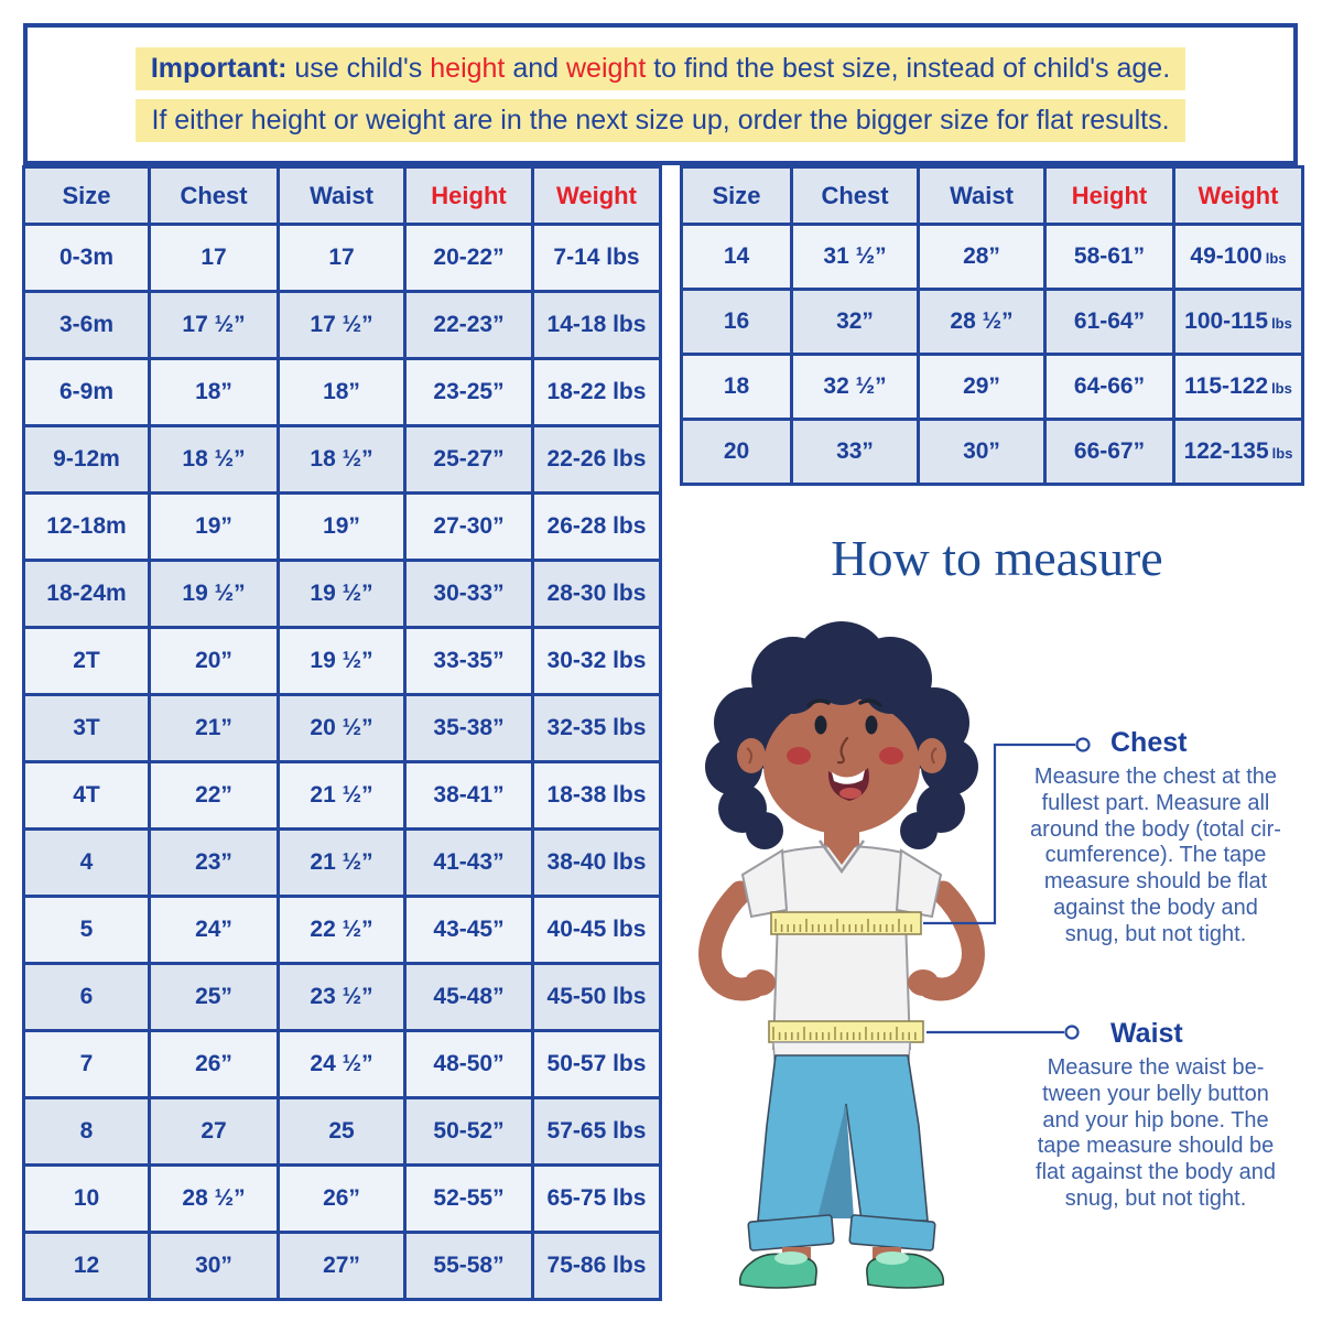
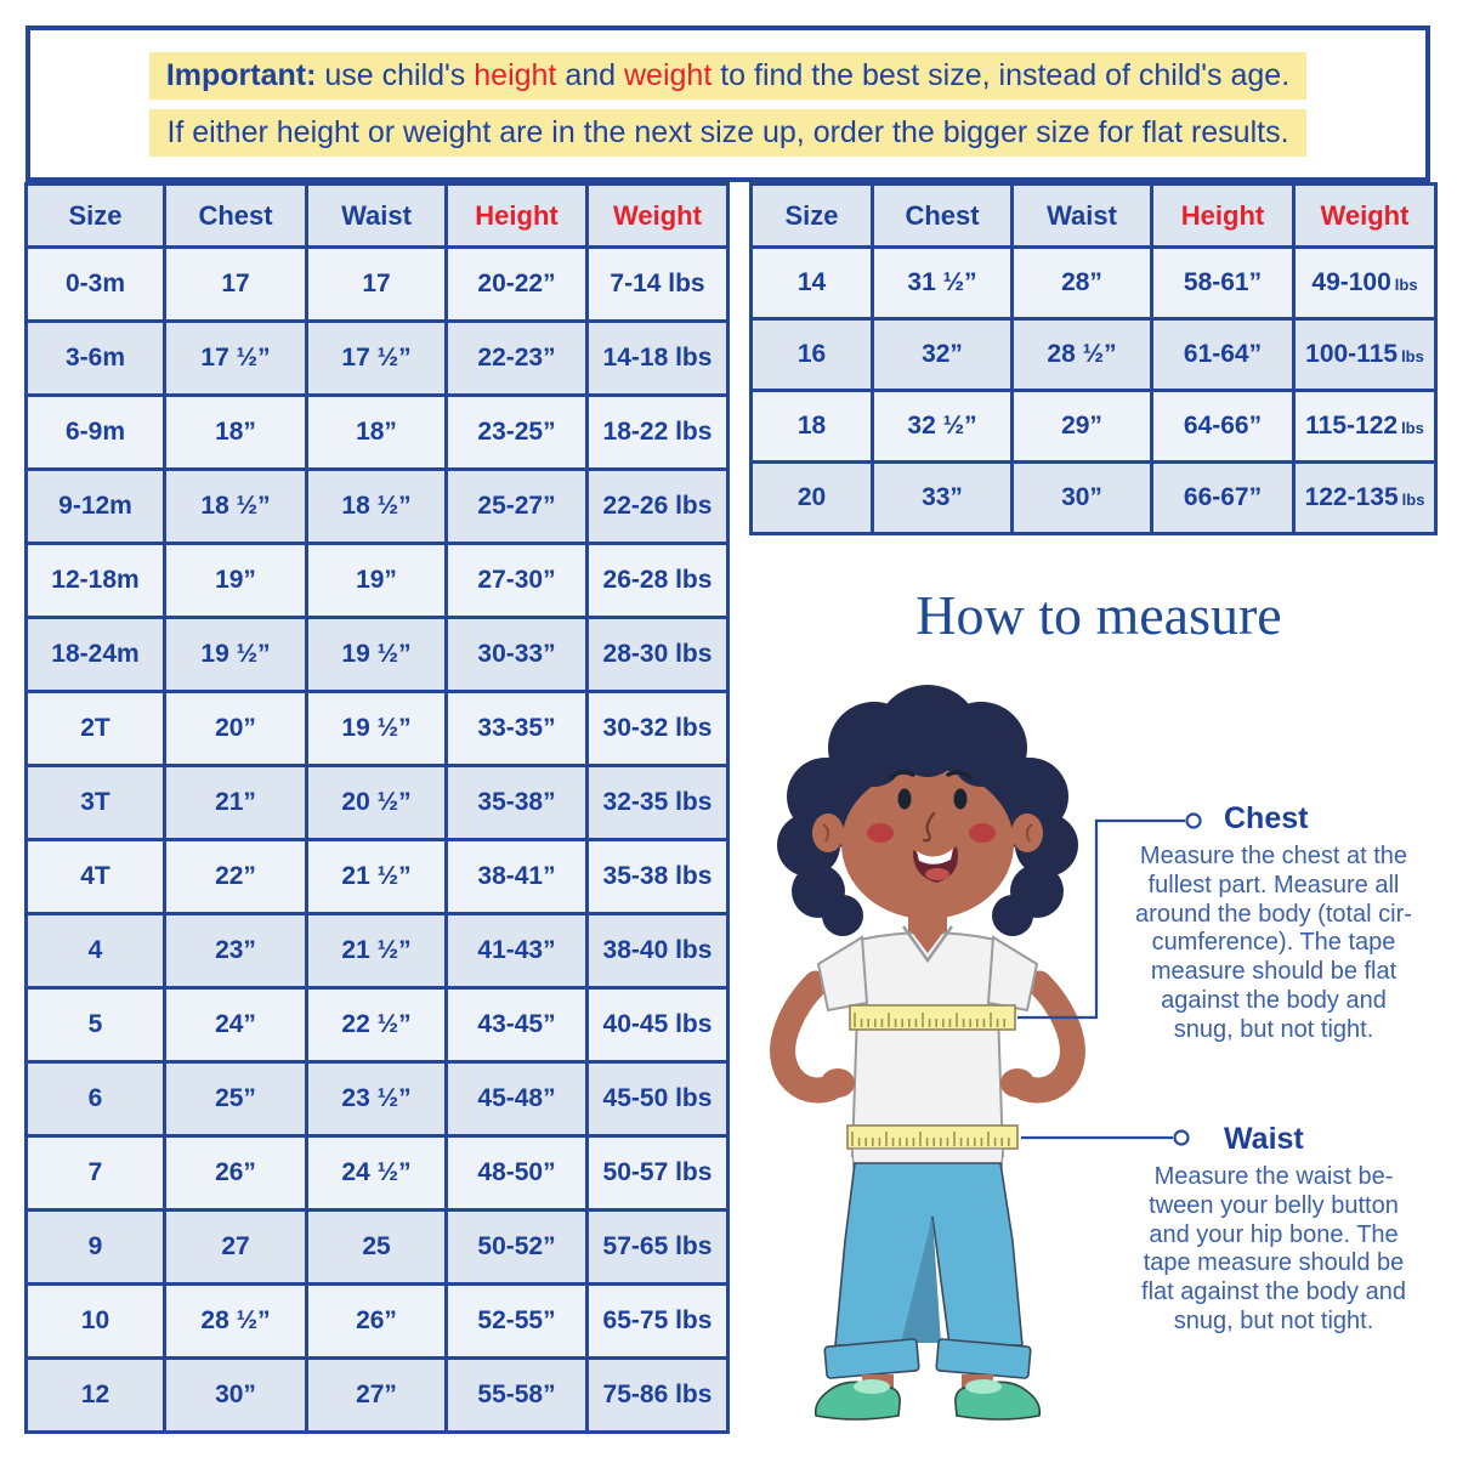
  Important: use child's height and weight to find the best size, instead of child's age.
  If either height or weight are in the next size up, order the bigger size for flat results.
  Size	Chest	Waist	Height	Weight
  0-3m	17	17	20-22”	7-14 lbs
  3-6m	17 ½”	17 ½”	22-23”	14-18 lbs
  6-9m	18”	18”	23-25”	18-22 lbs
  9-12m	18 ½”	18 ½”	25-27”	22-26 lbs
  12-18m	19”	19”	27-30”	26-28 lbs
  18-24m	19 ½”	19 ½”	30-33”	28-30 lbs
  2T	20”	19 ½”	33-35”	30-32 lbs
  3T	21”	20 ½”	35-38”	32-35 lbs
- 4T	22”	21 ½”	38-41”	18-38 lbs
+ 4T	22”	21 ½”	38-41”	35-38 lbs
  4	23”	21 ½”	41-43”	38-40 lbs
  5	24”	22 ½”	43-45”	40-45 lbs
  6	25”	23 ½”	45-48”	45-50 lbs
  7	26”	24 ½”	48-50”	50-57 lbs
- 8	27	25	50-52”	57-65 lbs
+ 9	27	25	50-52”	57-65 lbs
  10	28 ½”	26”	52-55”	65-75 lbs
  12	30”	27”	55-58”	75-86 lbs
  Size	Chest	Waist	Height	Weight
  14	31 ½”	28”	58-61”	49-100 lbs
  16	32”	28 ½”	61-64”	100-115 lbs
  18	32 ½”	29”	64-66”	115-122 lbs
  20	33”	30”	66-67”	122-135 lbs
  How to measure
  Chest
  Measure the chest at the
  fullest part. Measure all
  around the body (total cir-
  cumference). The tape
  measure should be flat
  against the body and
  snug, but not tight.
  Waist
  Measure the waist be-
  tween your belly button
  and your hip bone. The
  tape measure should be
  flat against the body and
  snug, but not tight.
